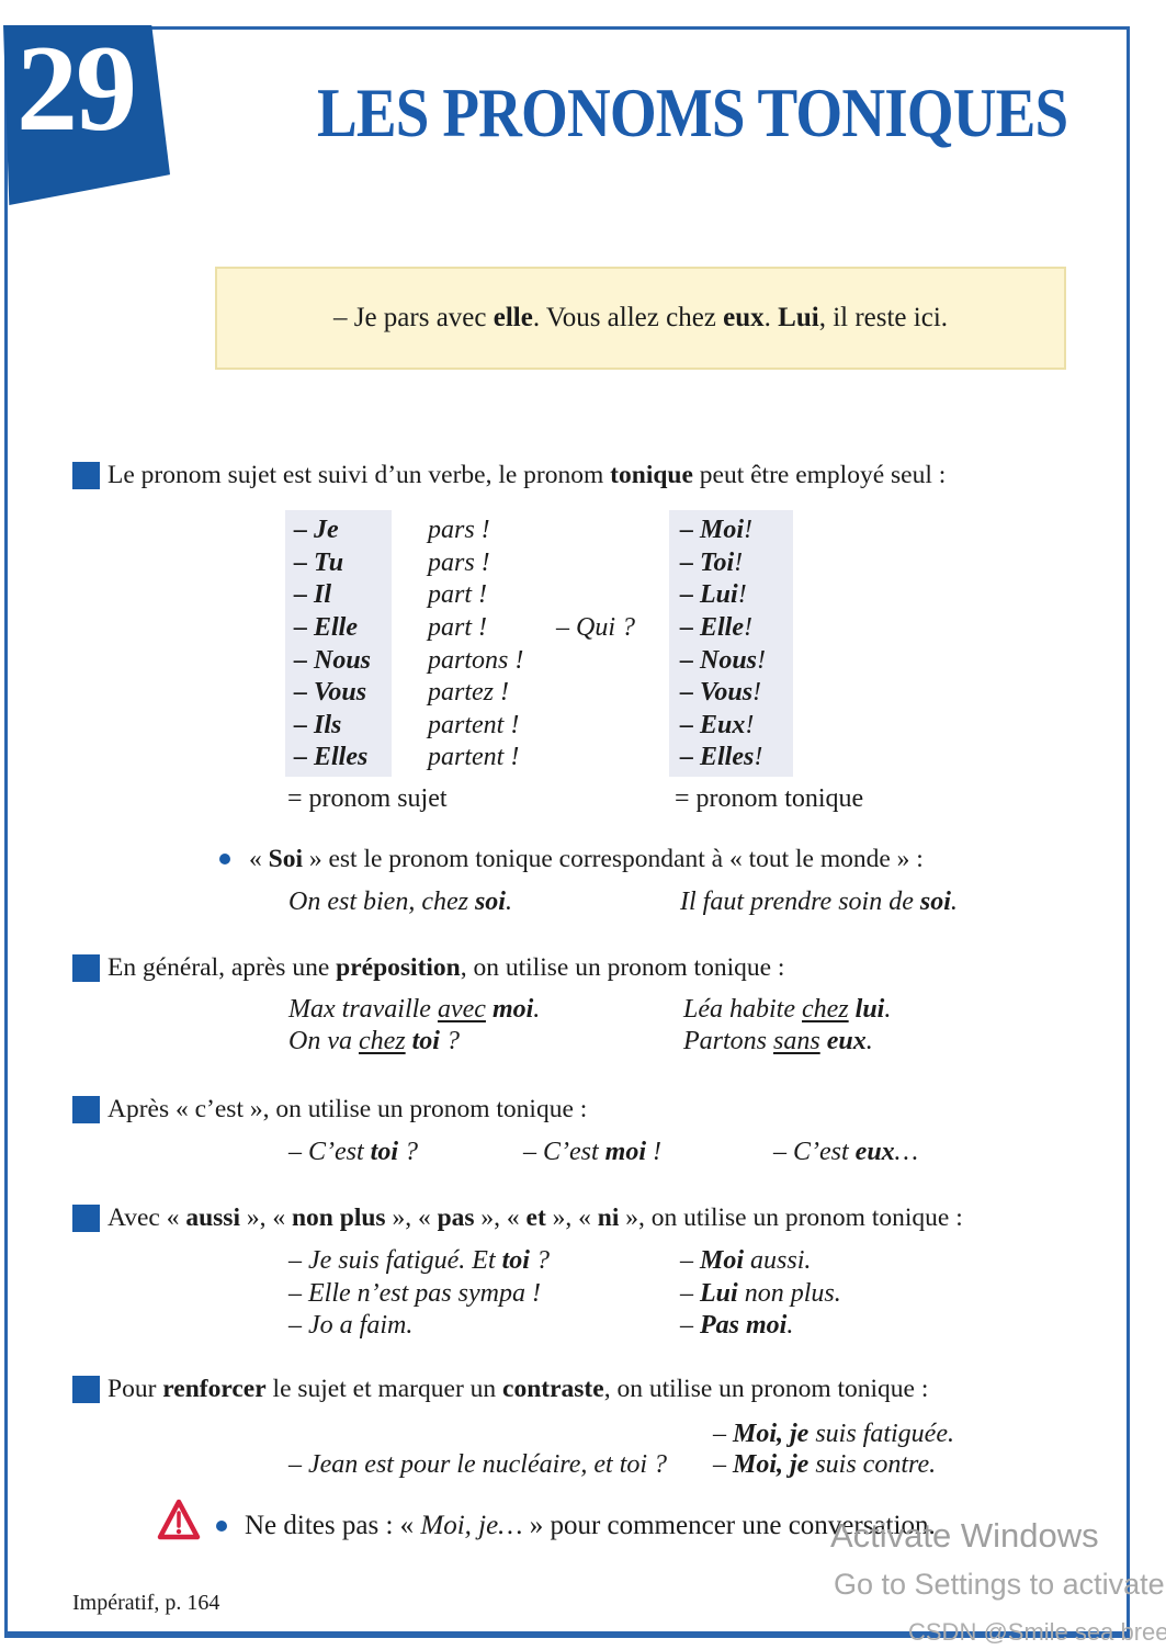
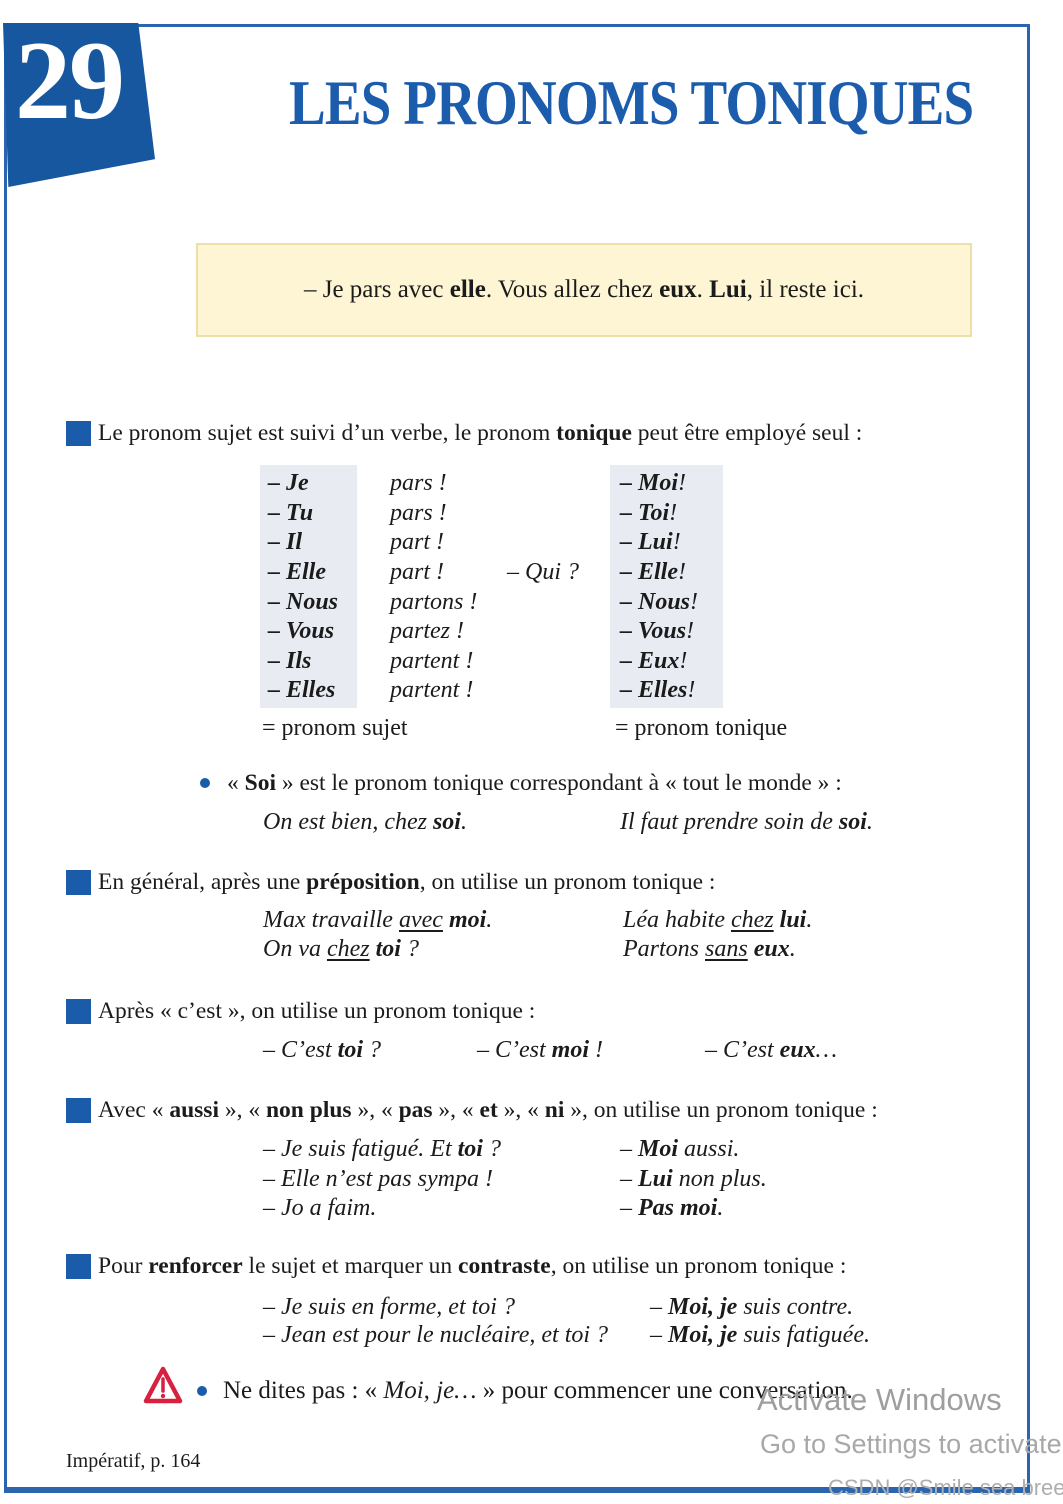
  29
  LES PRONOMS TONIQUES
  – Je pars avec elle. Vous allez chez eux. Lui, il reste ici.
  Le pronom sujet est suivi d’un verbe, le pronom tonique peut être employé seul :
  – Je
  pars !
  – Moi
  !
  – Tu
  pars !
  – Toi
  !
  – Il
  part !
  – Lui
  !
  – Elle
  part !
  – Qui ?
  – Elle
  !
  – Nous
  partons !
  – Nous
  !
  – Vous
  partez !
  – Vous
  !
  – Ils
  partent !
  – Eux
  !
  – Elles
  partent !
  – Elles
  !
  = pronom sujet
  = pronom tonique
  « Soi » est le pronom tonique correspondant à « tout le monde » :
  On est bien, chez soi.
  Il faut prendre soin de soi.
  En général, après une préposition, on utilise un pronom tonique :
  Max travaille avec moi.
  Léa habite chez lui.
  On va chez toi ?
  Partons sans eux.
  Après « c’est », on utilise un pronom tonique :
  – C’est toi ?
  – C’est moi !
  – C’est eux…
  Avec « aussi », « non plus », « pas », « et », « ni », on utilise un pronom tonique :
  – Je suis fatigué. Et toi ?
  – Moi aussi.
  – Elle n’est pas sympa !
  – Lui non plus.
  – Jo a faim.
  – Pas moi.
  Pour renforcer le sujet et marquer un contraste, on utilise un pronom tonique :
+ – Je suis en forme, et toi ?
- – Moi, je suis fatiguée.
+ – Moi, je suis contre.
  – Jean est pour le nucléaire, et toi ?
- – Moi, je suis contre.
+ – Moi, je suis fatiguée.
  Ne dites pas : « Moi, je… » pour commencer une conversation.
  Impératif, p. 164
  Activate Windows
  Go to Settings to activate
  CSDN @Smile sea bree
